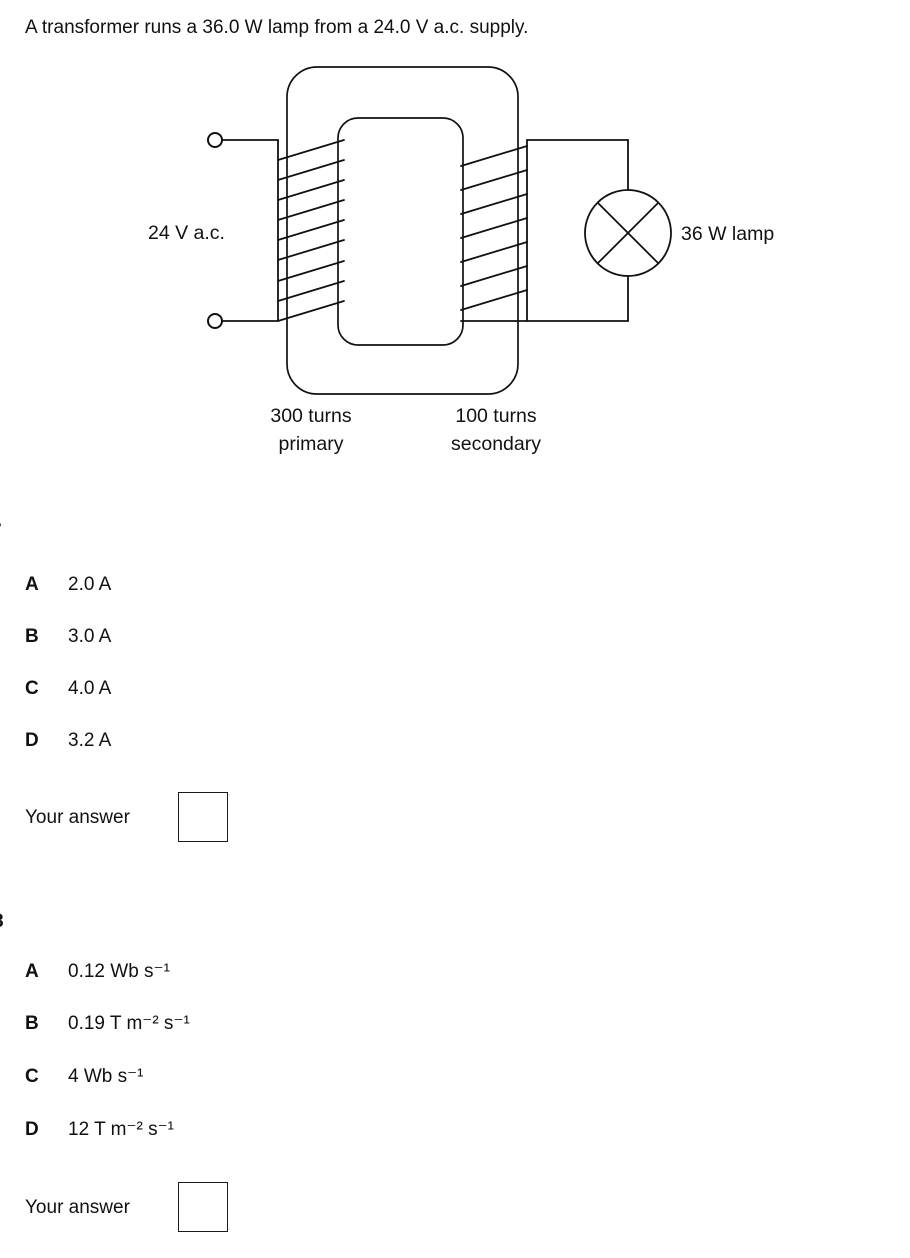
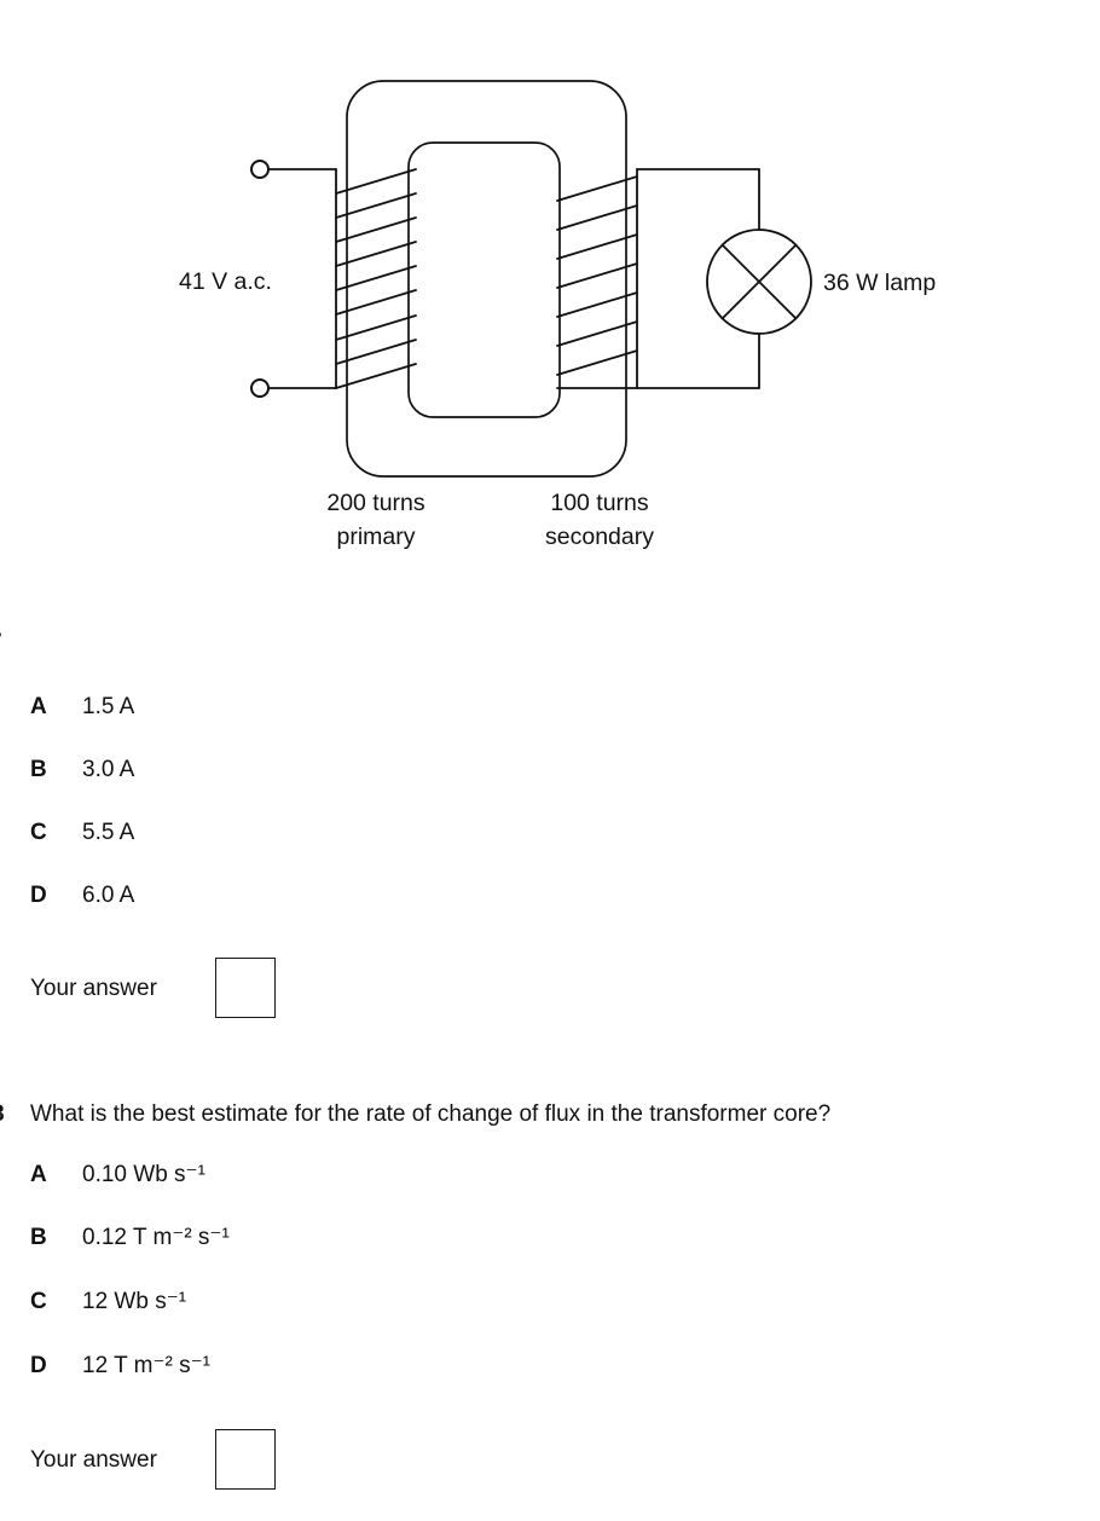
- A transformer runs a 36.0 W lamp from a 24.0 V a.c. supply.
- 24 V a.c.
+ 41 V a.c.
  36 W lamp
- 300 turns
+ 200 turns
  primary
  100 turns
  secondary
- A 2.0 A
+ A 1.5 A
  B 3.0 A
- C 4.0 A
+ C 5.5 A
- D 3.2 A
+ D 6.0 A
  Your answer
+ What is the best estimate for the rate of change of flux in the transformer core?
- A 0.12 Wb s⁻¹
+ A 0.10 Wb s⁻¹
- B 0.19 T m⁻² s⁻¹
+ B 0.12 T m⁻² s⁻¹
- C 4 Wb s⁻¹
+ C 12 Wb s⁻¹
  D 12 T m⁻² s⁻¹
  Your answer
